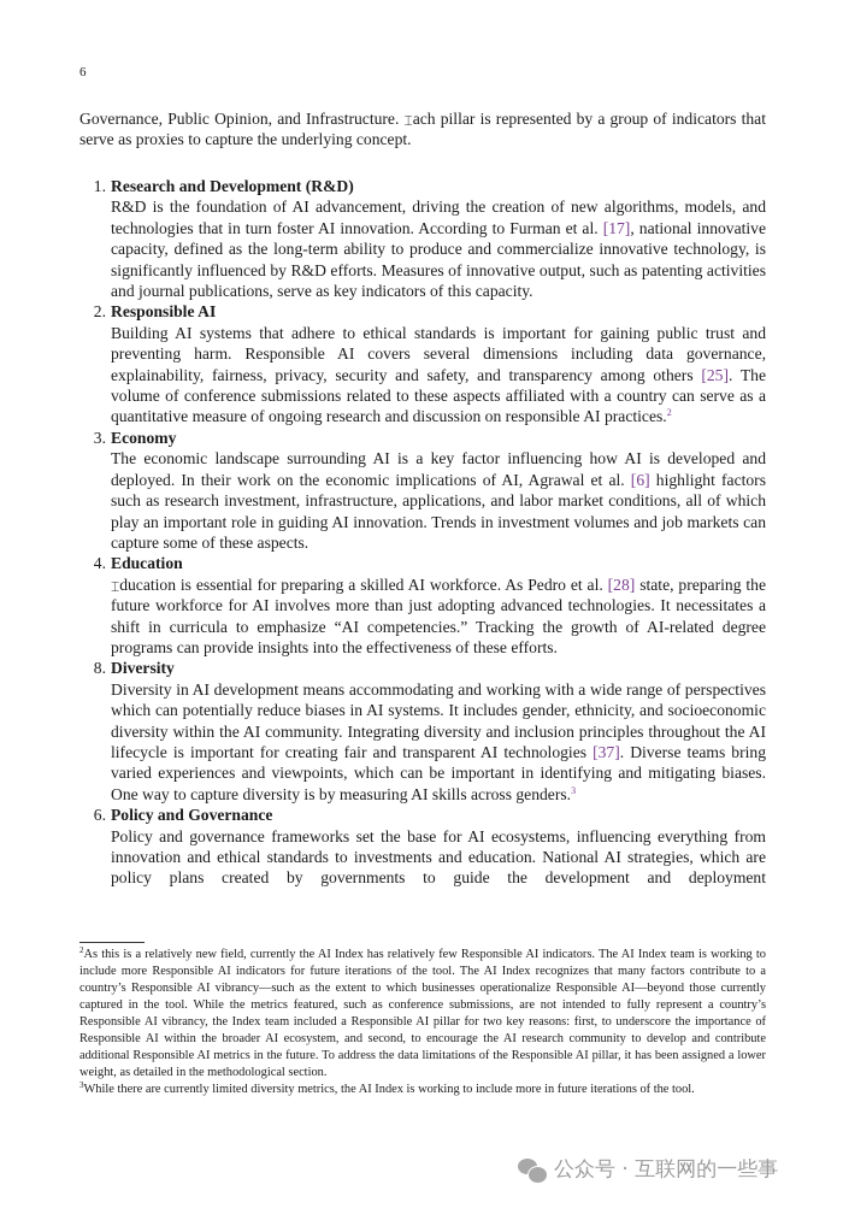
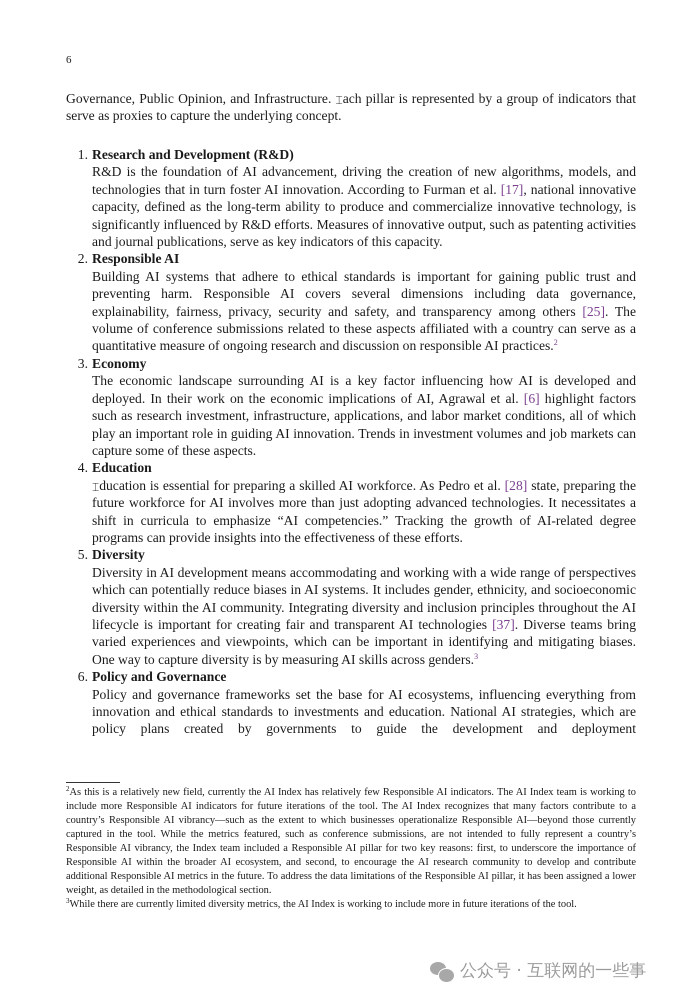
  6
  Governance, Public Opinion, and Infrastructure. ⌶ach pillar is represented by a group of indicators that serve as proxies to capture the underlying concept.
  1.
  Research and Development (R&D)
  R&D is the foundation of AI advancement, driving the creation of new algorithms, models, and technologies that in turn foster AI innovation. According to Furman et al. [17], national innovative capacity, defined as the long-term ability to produce and commercialize innovative technology, is significantly influenced by R&D efforts. Measures of innovative output, such as patenting activities and journal publications, serve as key indicators of this capacity.
  2.
  Responsible AI
  Building AI systems that adhere to ethical standards is important for gaining public trust and preventing harm. Responsible AI covers several dimensions including data governance, explainability, fairness, privacy, security and safety, and transparency among others [25]. The volume of conference submissions related to these aspects affiliated with a country can serve as a quantitative measure of ongoing research and discussion on responsible AI practices.2
  3.
  Economy
  The economic landscape surrounding AI is a key factor influencing how AI is developed and deployed. In their work on the economic implications of AI, Agrawal et al. [6] highlight factors such as research investment, infrastructure, applications, and labor market conditions, all of which play an important role in guiding AI innovation. Trends in investment volumes and job markets can capture some of these aspects.
  4.
  Education
  ⌶ducation is essential for preparing a skilled AI workforce. As Pedro et al. [28] state, preparing the future workforce for AI involves more than just adopting advanced technologies. It necessitates a shift in curricula to emphasize “AI competencies.” Tracking the growth of AI-related degree programs can provide insights into the effectiveness of these efforts.
- 8.
+ 5.
  Diversity
  Diversity in AI development means accommodating and working with a wide range of perspectives which can potentially reduce biases in AI systems. It includes gender, ethnicity, and socioeconomic diversity within the AI community. Integrating diversity and inclusion principles throughout the AI lifecycle is important for creating fair and transparent AI technologies [37]. Diverse teams bring varied experiences and viewpoints, which can be important in identifying and mitigating biases. One way to capture diversity is by measuring AI skills across genders.3
  6.
  Policy and Governance
  Policy and governance frameworks set the base for AI ecosystems, influencing everything from innovation and ethical standards to investments and education. National AI strategies, which are policy plans created by governments to guide the development and deployment
  2As this is a relatively new field, currently the AI Index has relatively few Responsible AI indicators. The AI Index team is working to include more Responsible AI indicators for future iterations of the tool. The AI Index recognizes that many factors contribute to a country’s Responsible AI vibrancy—such as the extent to which businesses operationalize Responsible AI—beyond those currently captured in the tool. While the metrics featured, such as conference submissions, are not intended to fully represent a country’s Responsible AI vibrancy, the Index team included a Responsible AI pillar for two key reasons: first, to underscore the importance of Responsible AI within the broader AI ecosystem, and second, to encourage the AI research community to develop and contribute additional Responsible AI metrics in the future. To address the data limitations of the Responsible AI pillar, it has been assigned a lower weight, as detailed in the methodological section.
  3While there are currently limited diversity metrics, the AI Index is working to include more in future iterations of the tool.
  公众号 · 互联网的一些事
